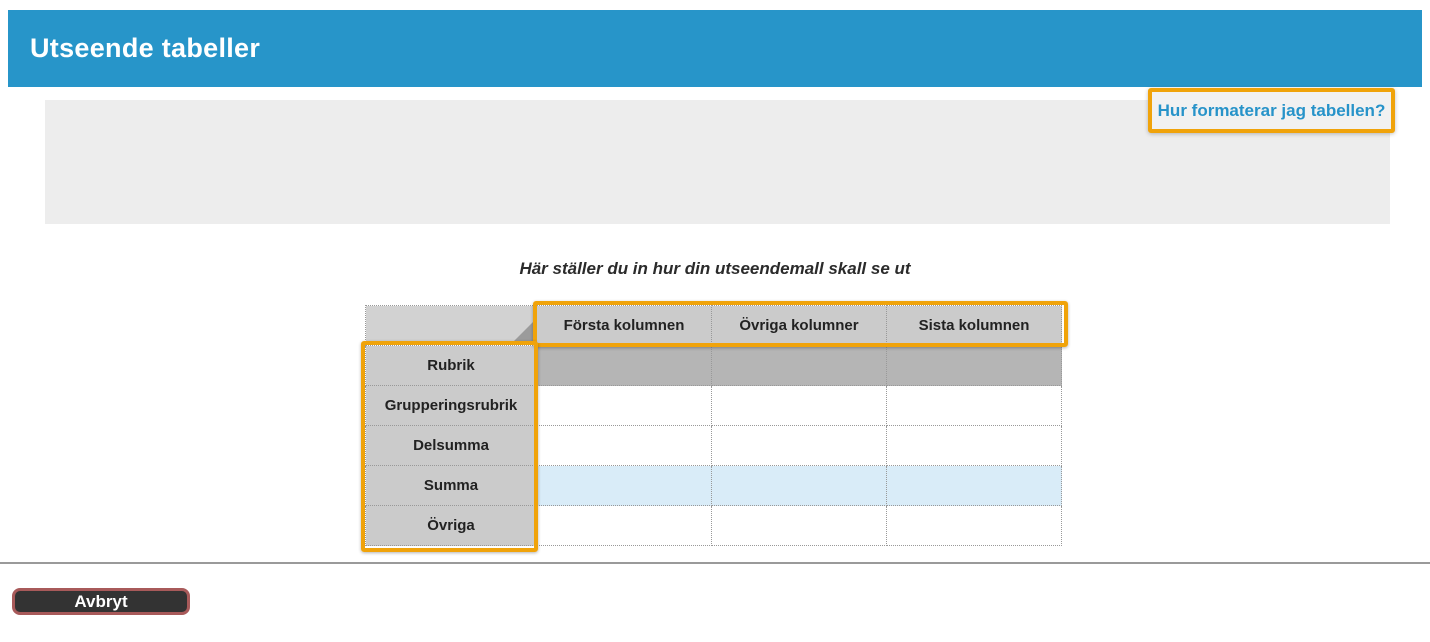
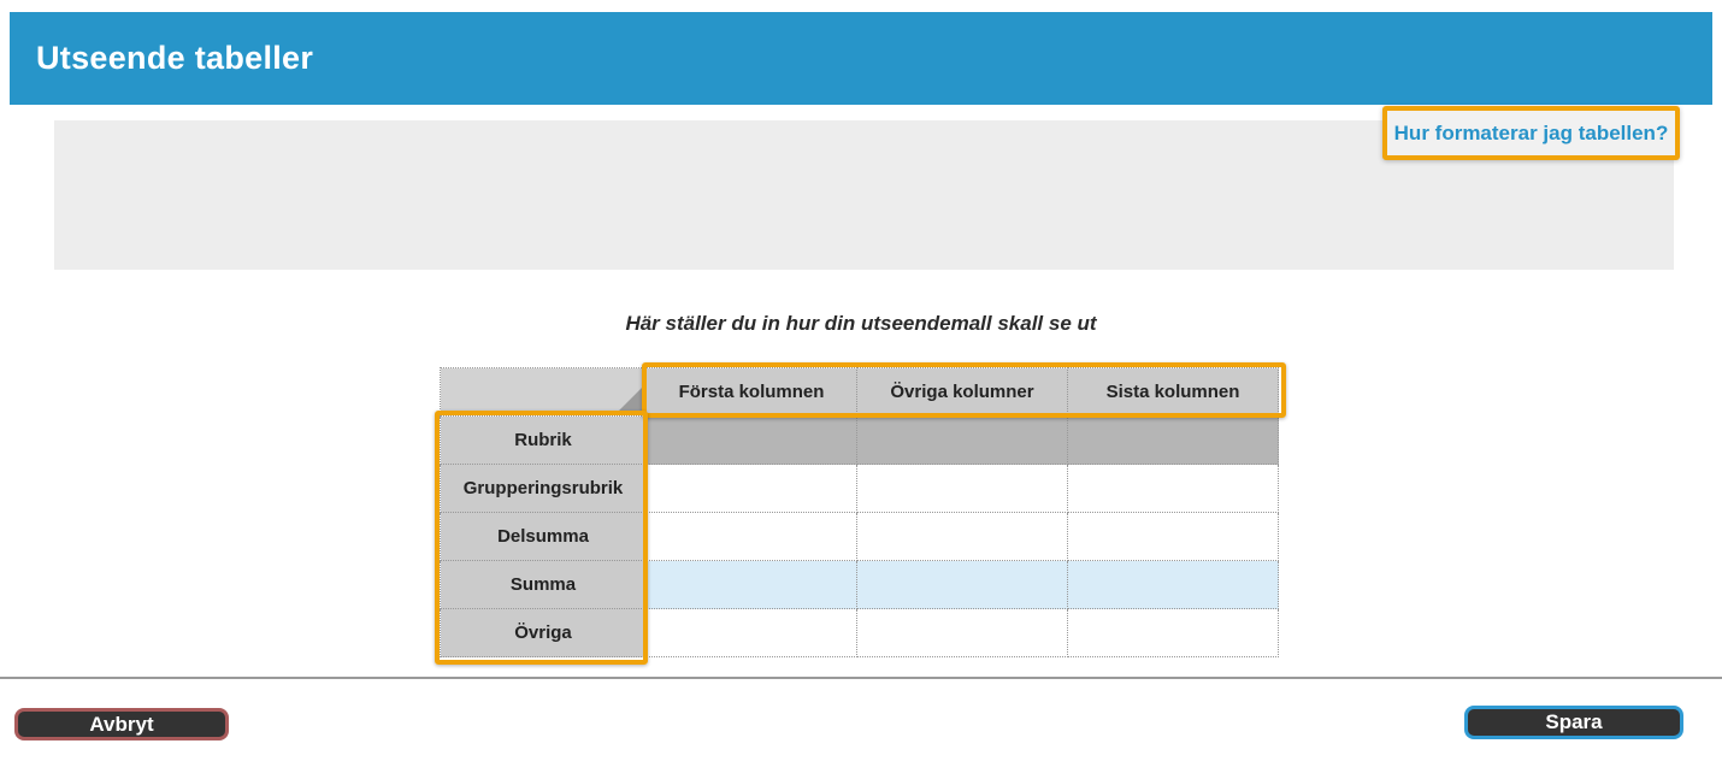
  Utseende tabeller
  Hur formaterar jag tabellen?
  Här ställer du in hur din utseendemall skall se ut
  	Första kolumnen	Övriga kolumner	Sista kolumnen
  Rubrik
  Grupperingsrubrik
  Delsumma
  Summa
  Övriga
  Avbryt
+ Spara
